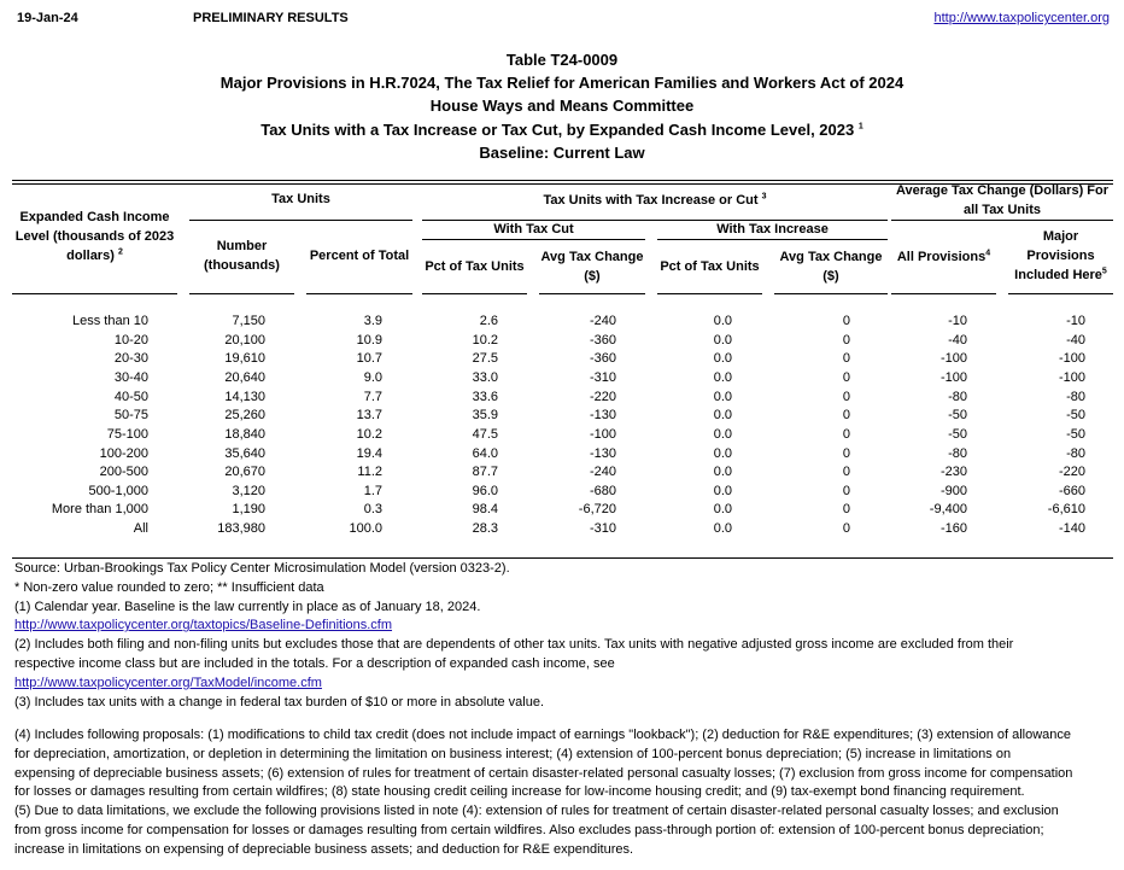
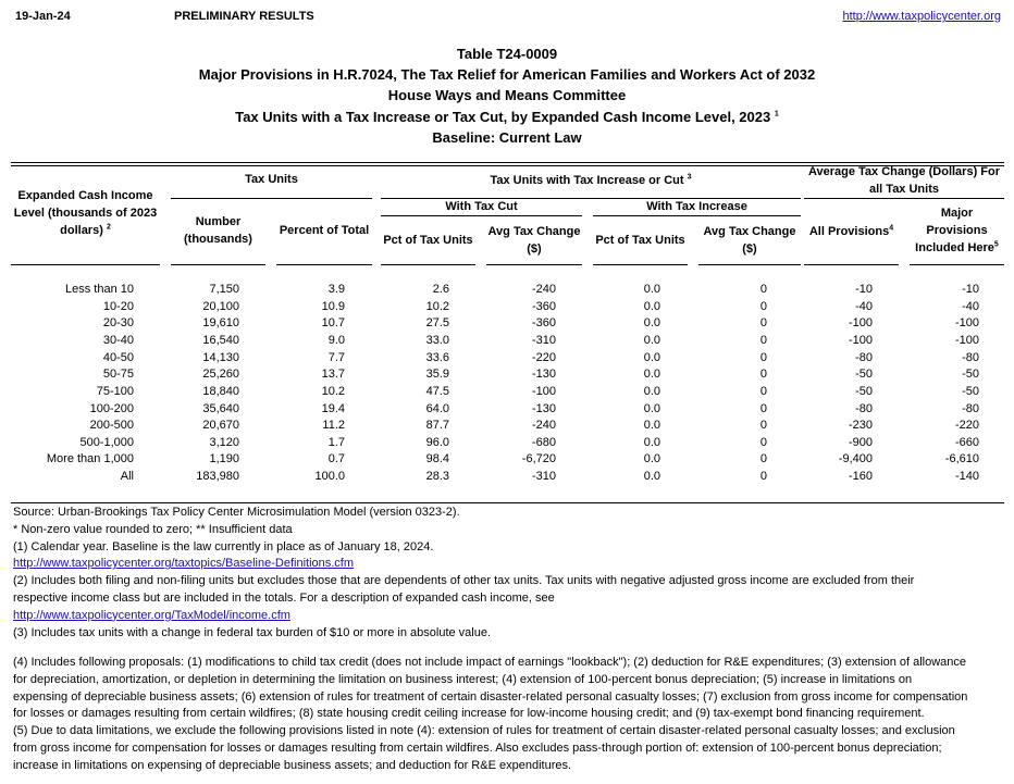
  19-Jan-24
  PRELIMINARY RESULTS
  http://www.taxpolicycenter.org
  Table T24-0009
- Major Provisions in H.R.7024, The Tax Relief for American Families and Workers Act of 2024
+ Major Provisions in H.R.7024, The Tax Relief for American Families and Workers Act of 2032
  House Ways and Means Committee
  Tax Units with a Tax Increase or Tax Cut, by Expanded Cash Income Level, 2023
  Baseline: Current Law
  Expanded Cash Income Level (thousands of 2023 dollars)
  Tax Units
  Number (thousands)
  Percent of Total
  Tax Units with Tax Increase or Cut
  With Tax Cut
  With Tax Increase
  Pct of Tax Units
  Avg Tax Change ($)
  Pct of Tax Units
  Avg Tax Change ($)
  Average Tax Change (Dollars) For all Tax Units
  All Provisions
  Major Provisions Included Here
  Less than 10
  7,150
  3.9
  2.6
  -240
  0.0
  0
  -10
  -10
  10-20
  20,100
  10.9
  10.2
  -360
  0.0
  0
  -40
  -40
  20-30
  19,610
  10.7
  27.5
  -360
  0.0
  0
  -100
  -100
  30-40
- 20,640
+ 16,540
  9.0
  33.0
  -310
  0.0
  0
  -100
  -100
  40-50
  14,130
  7.7
  33.6
  -220
  0.0
  0
  -80
  -80
  50-75
  25,260
  13.7
  35.9
  -130
  0.0
  0
  -50
  -50
  75-100
  18,840
  10.2
  47.5
  -100
  0.0
  0
  -50
  -50
  100-200
  35,640
  19.4
  64.0
  -130
  0.0
  0
  -80
  -80
  200-500
  20,670
  11.2
  87.7
  -240
  0.0
  0
  -230
  -220
  500-1,000
  3,120
  1.7
  96.0
  -680
  0.0
  0
  -900
  -660
  More than 1,000
  1,190
- 0.3
+ 0.7
  98.4
  -6,720
  0.0
  0
  -9,400
  -6,610
  All
  183,980
  100.0
  28.3
  -310
  0.0
  0
  -160
  -140
  Source: Urban-Brookings Tax Policy Center Microsimulation Model (version 0323-2).
  * Non-zero value rounded to zero; ** Insufficient data
  (1) Calendar year. Baseline is the law currently in place as of January 18, 2024.
  http://www.taxpolicycenter.org/taxtopics/Baseline-Definitions.cfm
  (2) Includes both filing and non-filing units but excludes those that are dependents of other tax units. Tax units with negative adjusted gross income are excluded from their
  respective income class but are included in the totals. For a description of expanded cash income, see
  http://www.taxpolicycenter.org/TaxModel/income.cfm
  (3) Includes tax units with a change in federal tax burden of $10 or more in absolute value.
  (4) Includes following proposals: (1) modifications to child tax credit (does not include impact of earnings "lookback"); (2) deduction for R&E expenditures; (3) extension of allowance
  for depreciation, amortization, or depletion in determining the limitation on business interest; (4) extension of 100-percent bonus depreciation; (5) increase in limitations on
  expensing of depreciable business assets; (6) extension of rules for treatment of certain disaster-related personal casualty losses; (7) exclusion from gross income for compensation
  for losses or damages resulting from certain wildfires; (8) state housing credit ceiling increase for low-income housing credit; and (9) tax-exempt bond financing requirement.
  (5) Due to data limitations, we exclude the following provisions listed in note (4): extension of rules for treatment of certain disaster-related personal casualty losses; and exclusion
  from gross income for compensation for losses or damages resulting from certain wildfires. Also excludes pass-through portion of: extension of 100-percent bonus depreciation;
  increase in limitations on expensing of depreciable business assets; and deduction for R&E expenditures.
